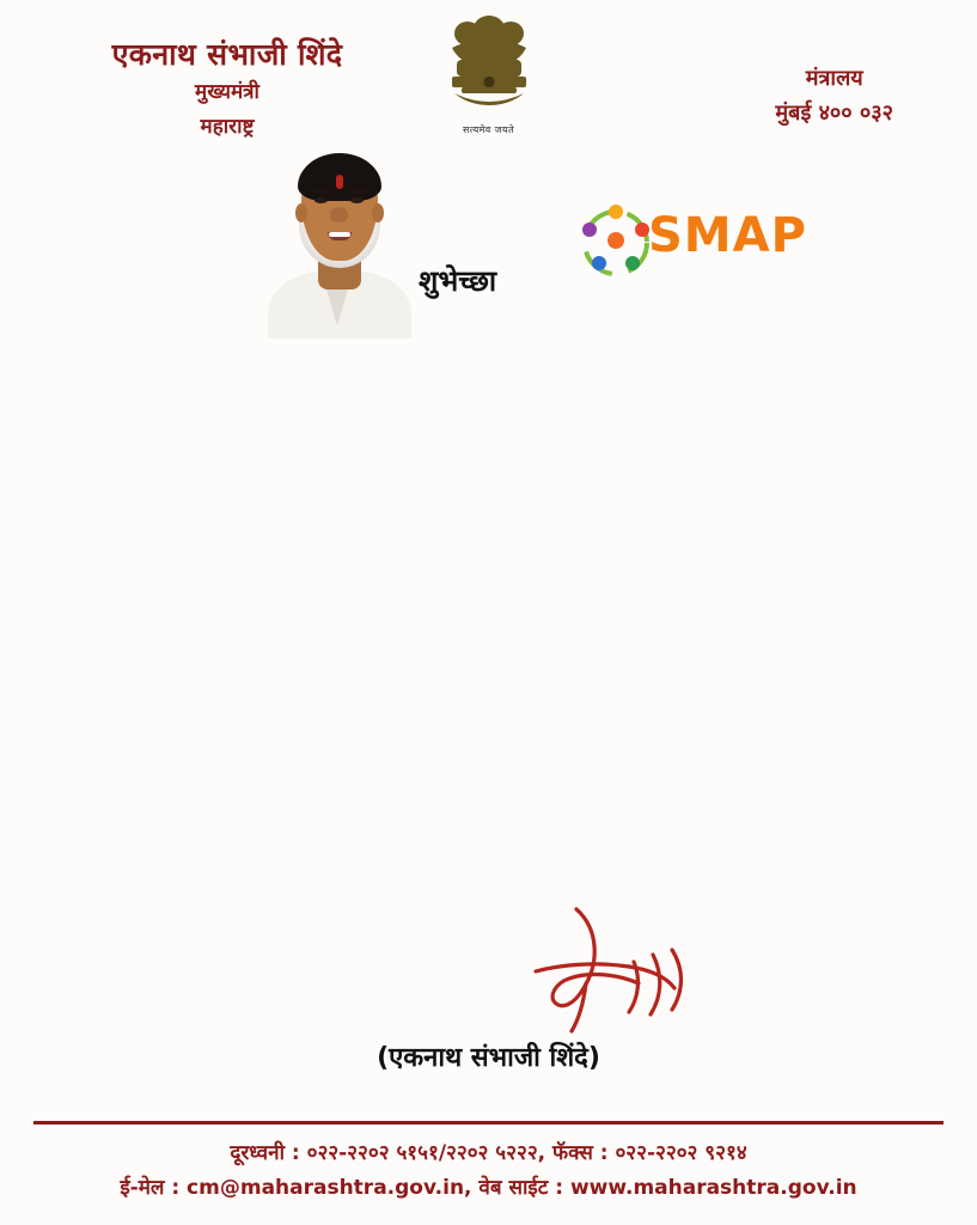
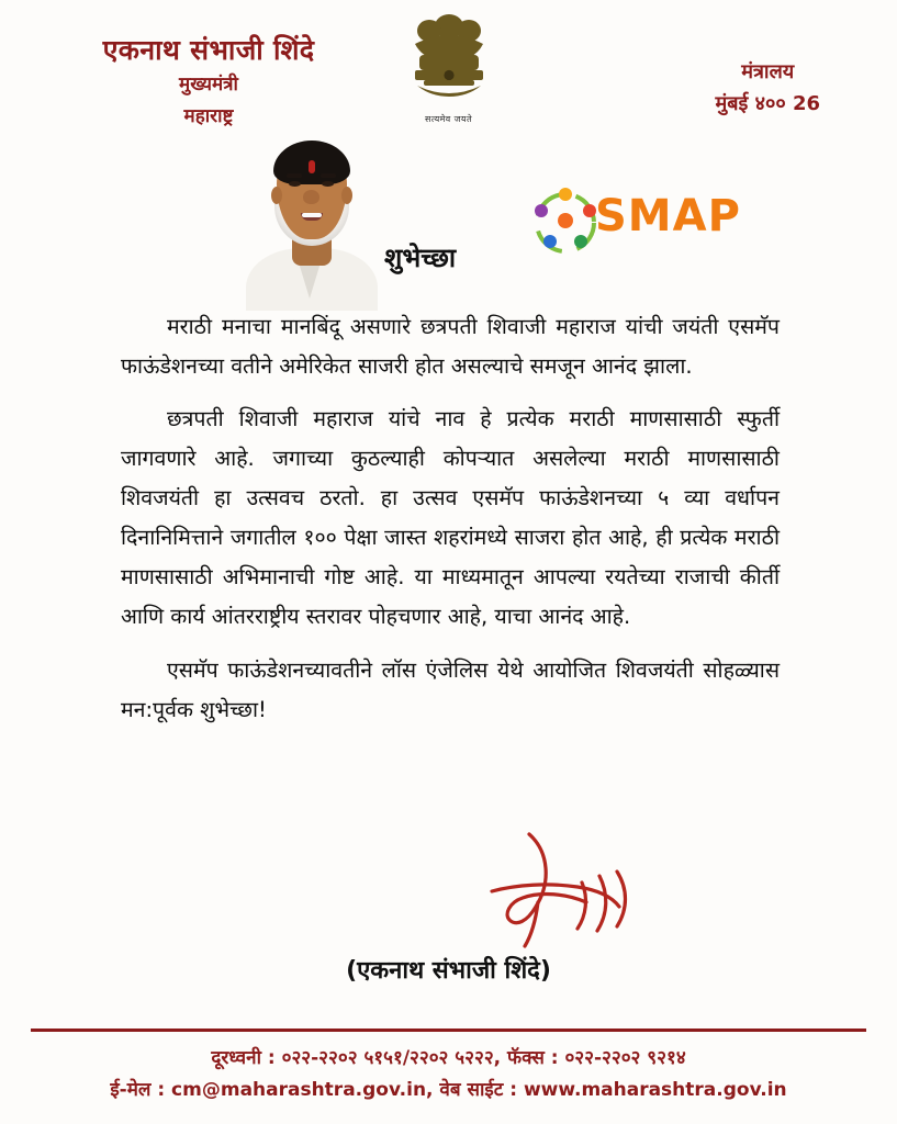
  एकनाथ संभाजी शिंदे
  मुख्यमंत्री
  महाराष्ट्र
  सत्यमेव जयते
  मंत्रालय
- मुंबई ४०० ०३२
+ मुंबई ४०० 26
  SMAP
  शुभेच्छा
+ मराठी मनाचा मानबिंदू असणारे छत्रपती शिवाजी महाराज यांची जयंती एसमॅप फाऊंडेशनच्या वतीने अमेरिकेत साजरी होत असल्याचे समजून आनंद झाला.
+ छत्रपती शिवाजी महाराज यांचे नाव हे प्रत्येक मराठी माणसासाठी स्फुर्ती जागवणारे आहे. जगाच्या कुठल्याही कोपऱ्यात असलेल्या मराठी माणसासाठी शिवजयंती हा उत्सवच ठरतो. हा उत्सव एसमॅप फाऊंडेशनच्या ५ व्या वर्धापन दिनानिमित्ताने जगातील १०० पेक्षा जास्त शहरांमध्ये साजरा होत आहे, ही प्रत्येक मराठी माणसासाठी अभिमानाची गोष्ट आहे. या माध्यमातून आपल्या रयतेच्या राजाची कीर्ती आणि कार्य आंतरराष्ट्रीय स्तरावर पोहचणार आहे, याचा आनंद आहे.
+ एसमॅप फाऊंडेशनच्यावतीने लॉस एंजेलिस येथे आयोजित शिवजयंती सोहळ्यास मन:पूर्वक शुभेच्छा!
  (एकनाथ संभाजी शिंदे)
  दूरध्वनी : ०२२-२२०२ ५१५१/२२०२ ५२२२, फॅक्स : ०२२-२२०२ ९२१४
  ई-मेल : cm@maharashtra.gov.in, वेब साईट : www.maharashtra.gov.in
